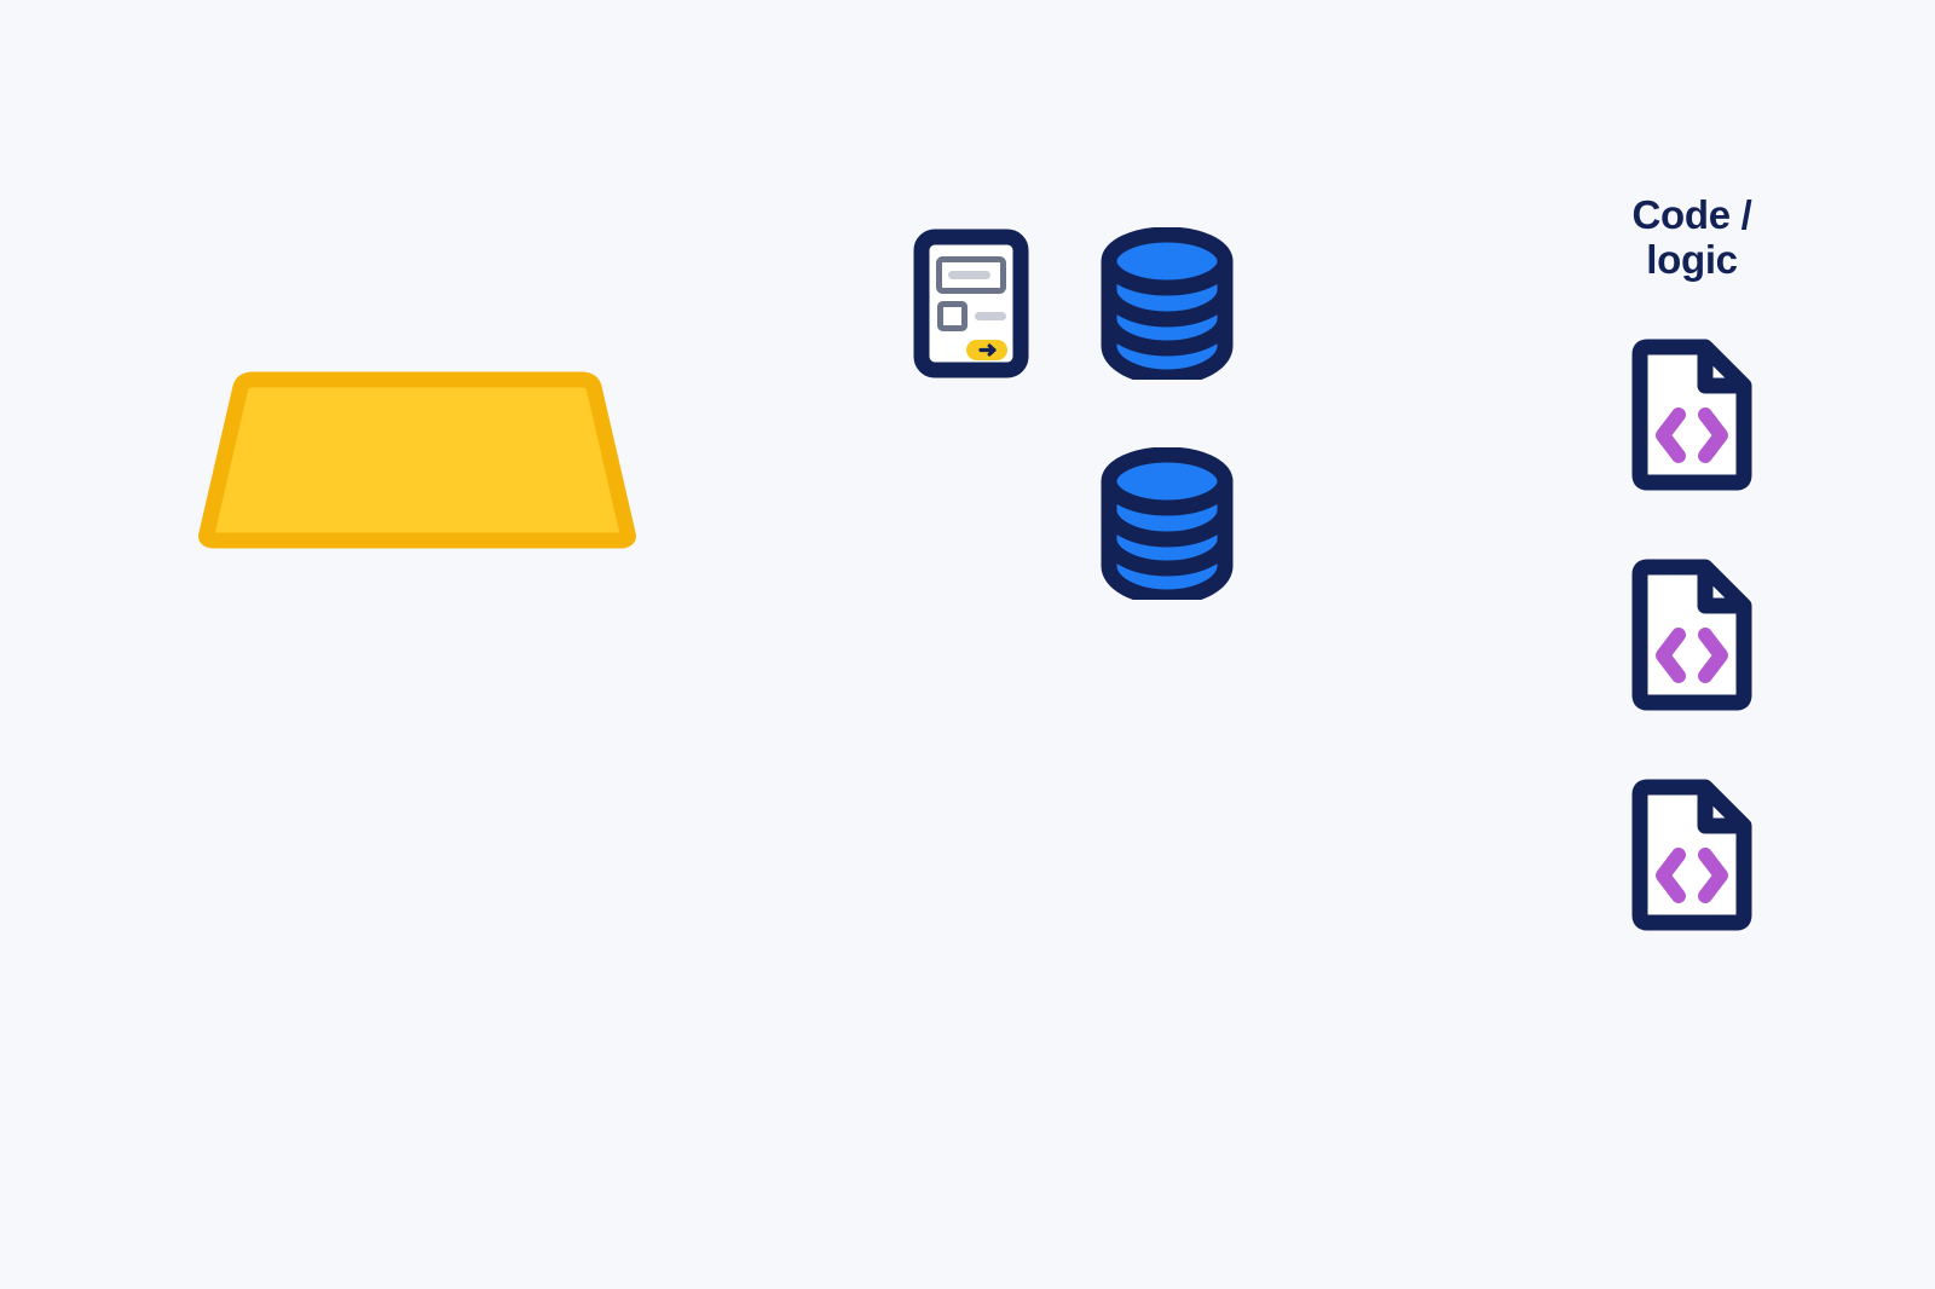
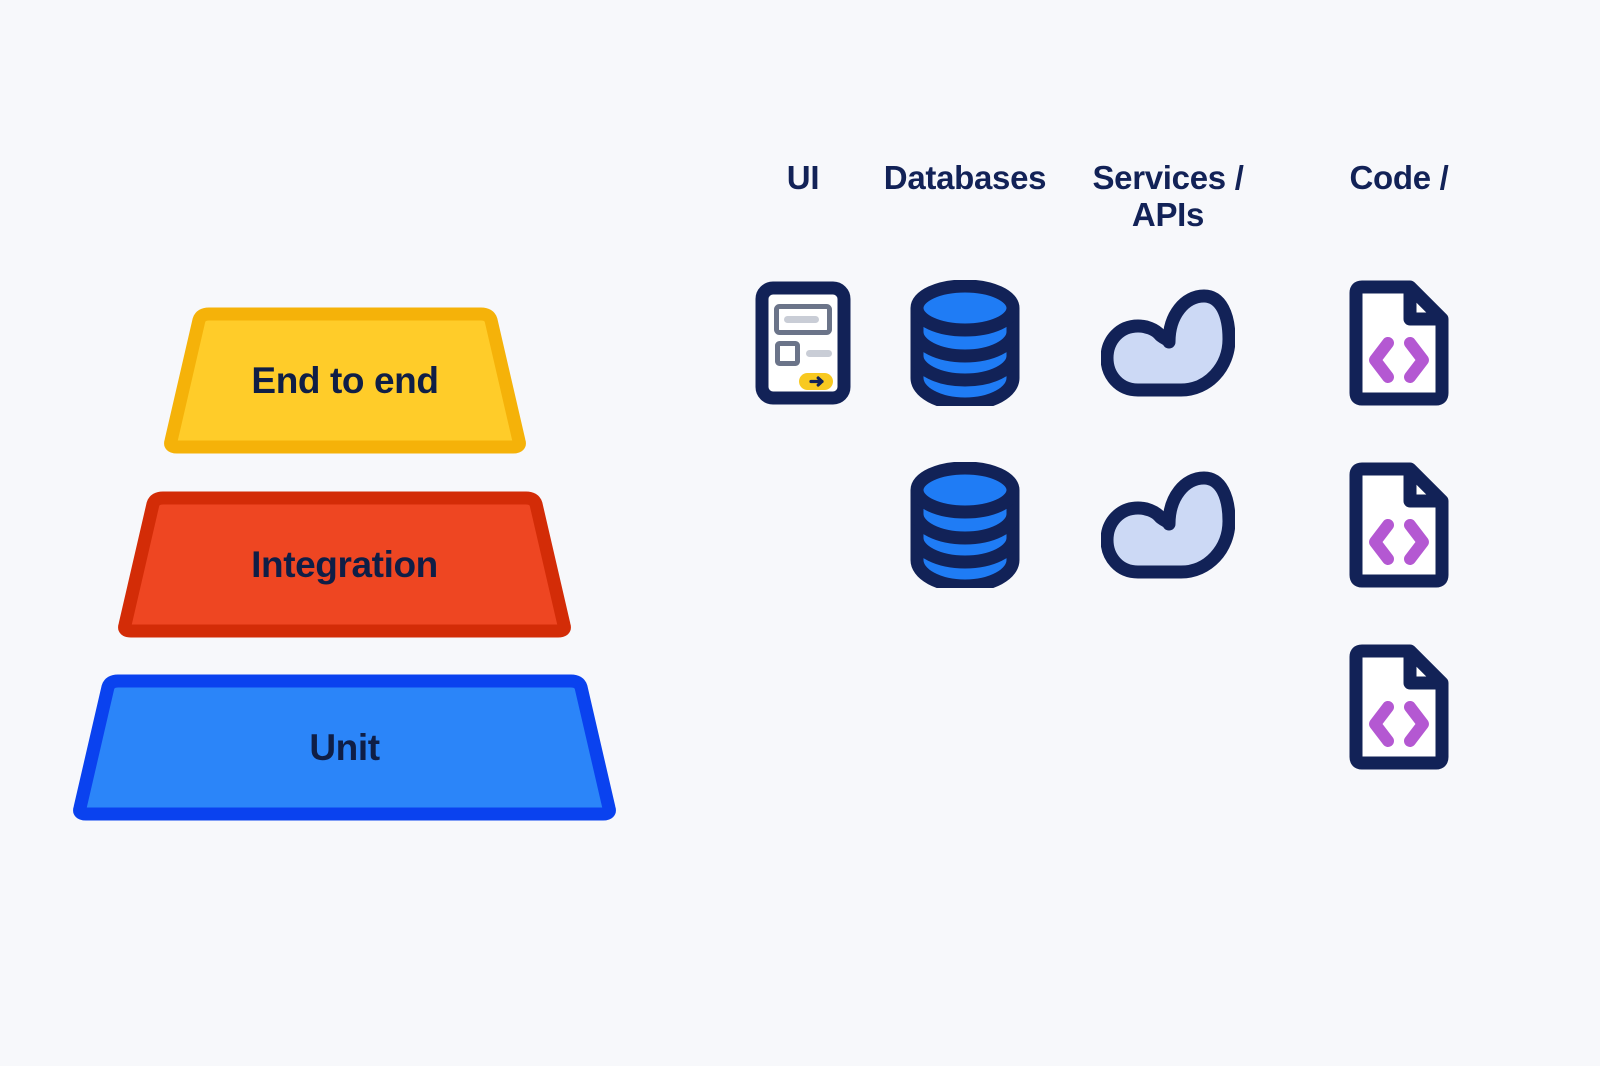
+ End to end
+ Integration
+ Unit
+ UI
+ Databases
+ Services /
+ APIs
  Code /
- logic
